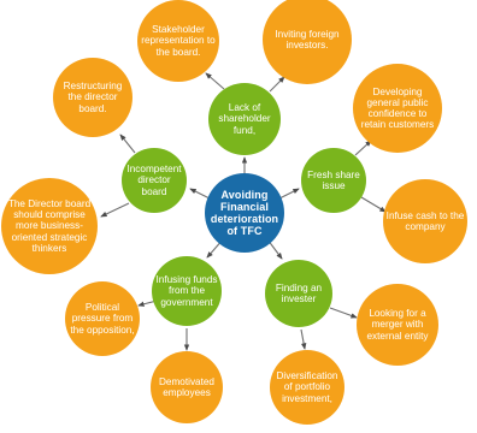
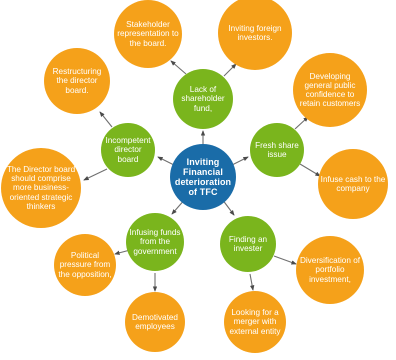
  Stakeholder representation to the board.
  Inviting foreign investors.
  Restructuring the director board.
  Developing general public confidence to retain customers
  The Director board should comprise more business-oriented strategic thinkers
  Infuse cash to the company
  Political pressure from the opposition,
- Looking for a merger with external entity
+ Diversification of portfolio investment,
  Demotivated employees
- Diversification of portfolio investment,
+ Looking for a merger with external entity
  Lack of shareholder fund,
  Incompetent director board
  Fresh share issue
  Infusing funds from the government
  Finding an invester
- Avoiding Financial deterioration of TFC
+ Inviting Financial deterioration of TFC
